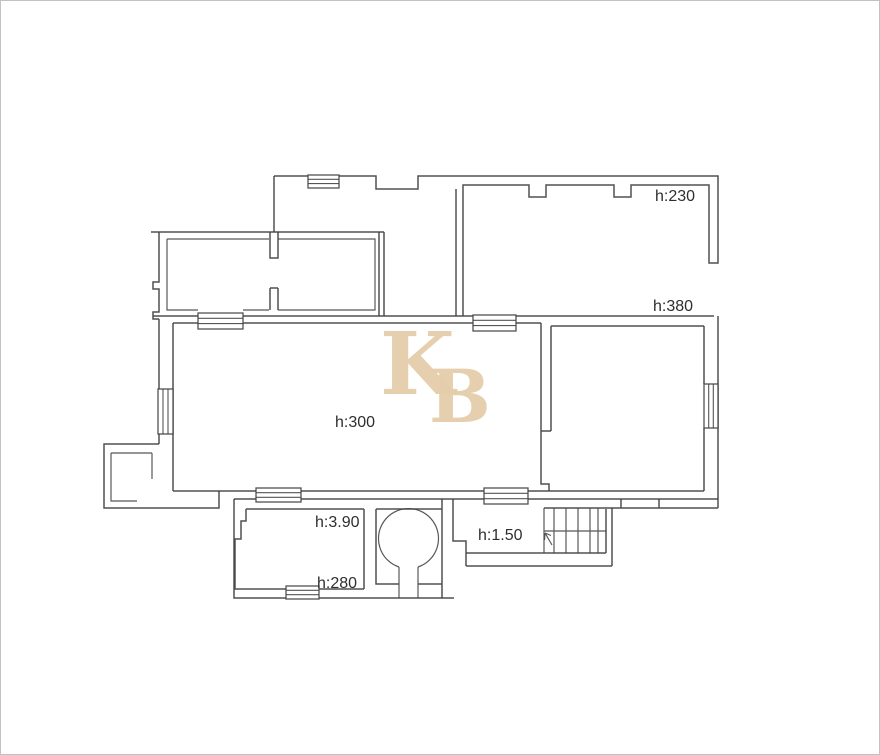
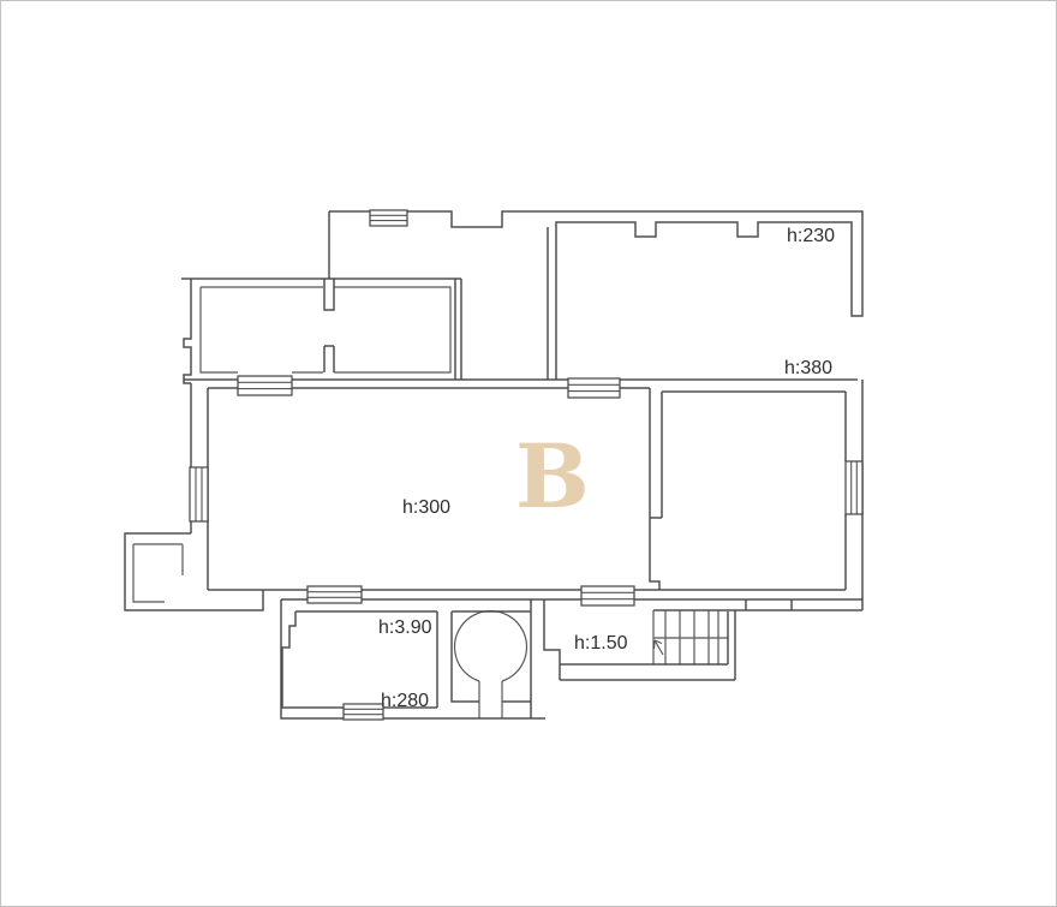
- K
  B
  h:230
  h:380
  h:300
  h:3.90
  h:280
  h:1.50
